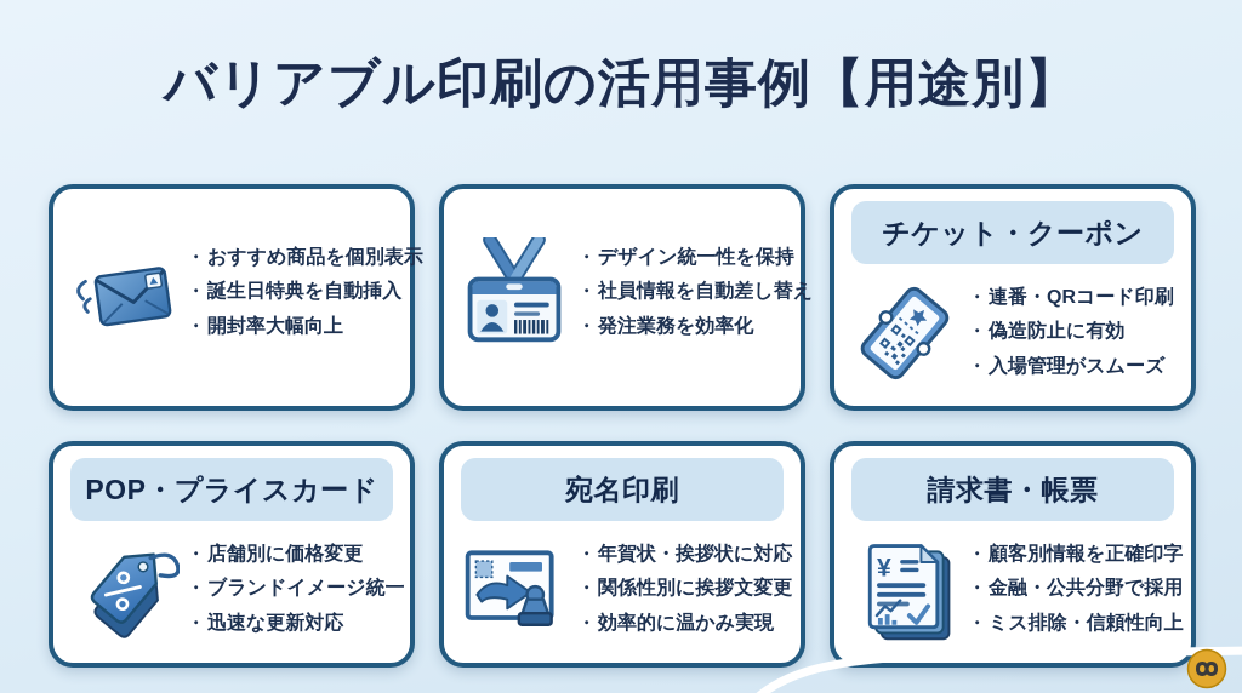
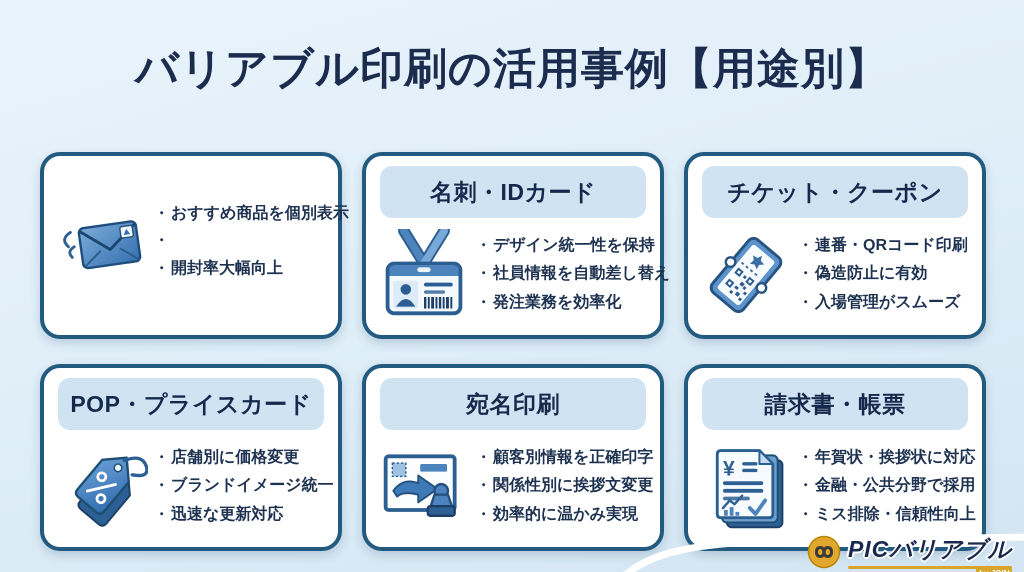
  バリアブル印刷の活用事例【用途別】
  ・
  おすすめ商品を個別表示
  ・
- 誕生日特典を自動挿入
  ・
  開封率大幅向上
+ 名刺・IDカード
  ・
  デザイン統一性を保持
  ・
  社員情報を自動差し替え
  ・
  発注業務を効率化
  チケット・クーポン
  ・
  連番・QRコード印刷
  ・
  偽造防止に有効
  ・
  入場管理がスムーズ
  POP・プライスカード
  ・
  店舗別に価格変更
  ・
  ブランドイメージ統一
  ・
  迅速な更新対応
  宛名印刷
  ・
- 年賀状・挨拶状に対応
+ 顧客別情報を正確印字
  ・
  関係性別に挨拶文変更
  ・
  効率的に温かみ実現
  請求書・帳票
  ¥
  ・
- 顧客別情報を正確印字
+ 年賀状・挨拶状に対応
  ・
  金融・公共分野で採用
  ・
  ミス排除・信頼性向上
+ PICバリアブル
